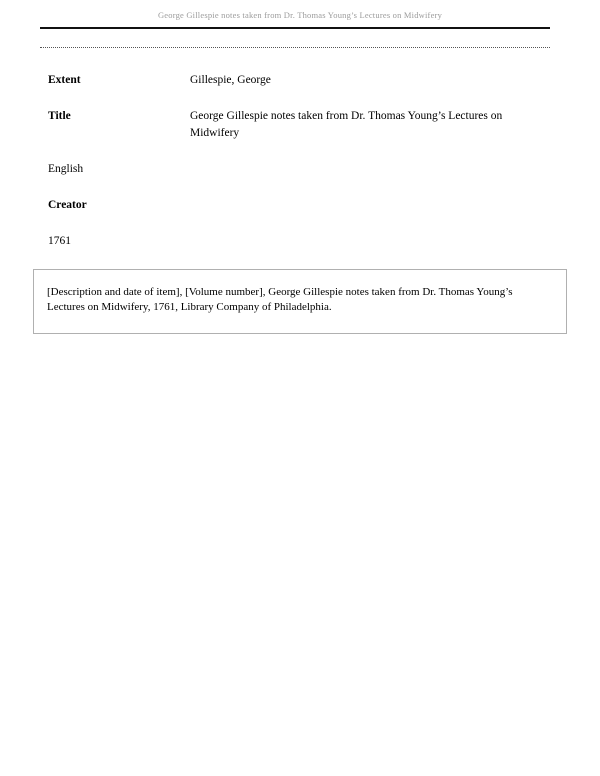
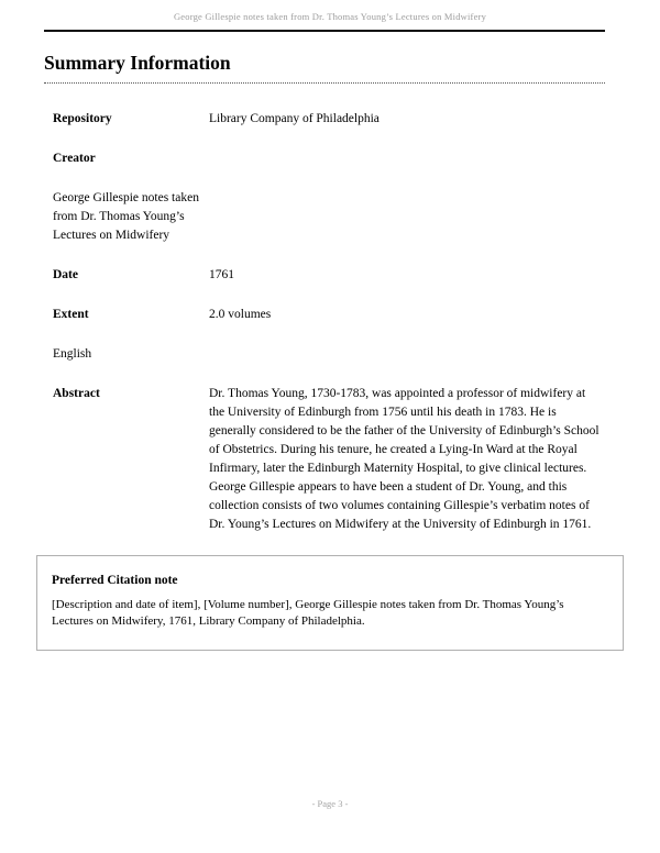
  George Gillespie notes taken from Dr. Thomas Young’s Lectures on Midwifery
+ Summary Information
+ Repository
+ Library Company of Philadelphia
- Extent
+ Creator
- Gillespie, George
- Title
  George Gillespie notes taken from Dr. Thomas Young’s Lectures on Midwifery
+ Date
- English
+ 1761
- Creator
+ Extent
+ 2.0 volumes
- 1761
+ English
+ Abstract
+ Dr. Thomas Young, 1730-1783, was appointed a professor of midwifery at the University of Edinburgh from 1756 until his death in 1783. He is generally considered to be the father of the University of Edinburgh’s School of Obstetrics. During his tenure, he created a Lying-In Ward at the Royal Infirmary, later the Edinburgh Maternity Hospital, to give clinical lectures. George Gillespie appears to have been a student of Dr. Young, and this collection consists of two volumes containing Gillespie’s verbatim notes of Dr. Young’s Lectures on Midwifery at the University of Edinburgh in 1761.
+ Preferred Citation note
  [Description and date of item], [Volume number], George Gillespie notes taken from Dr. Thomas Young’s Lectures on Midwifery, 1761, Library Company of Philadelphia.
+ - Page 3 -
